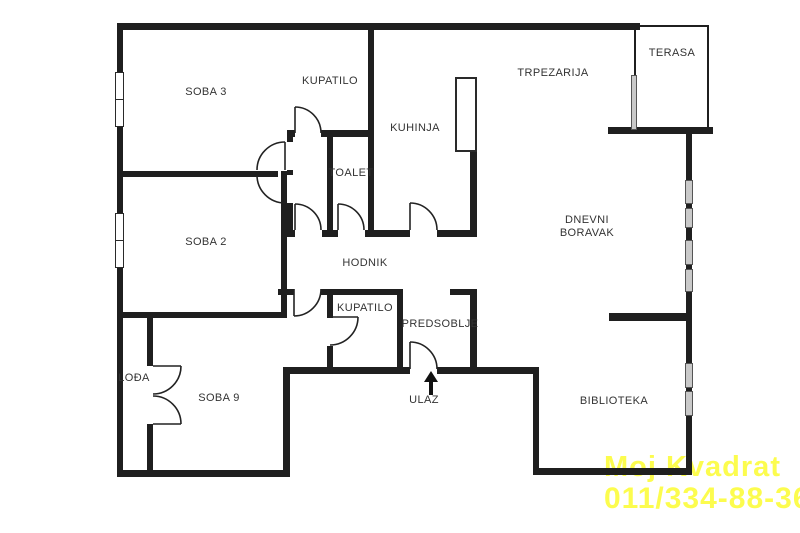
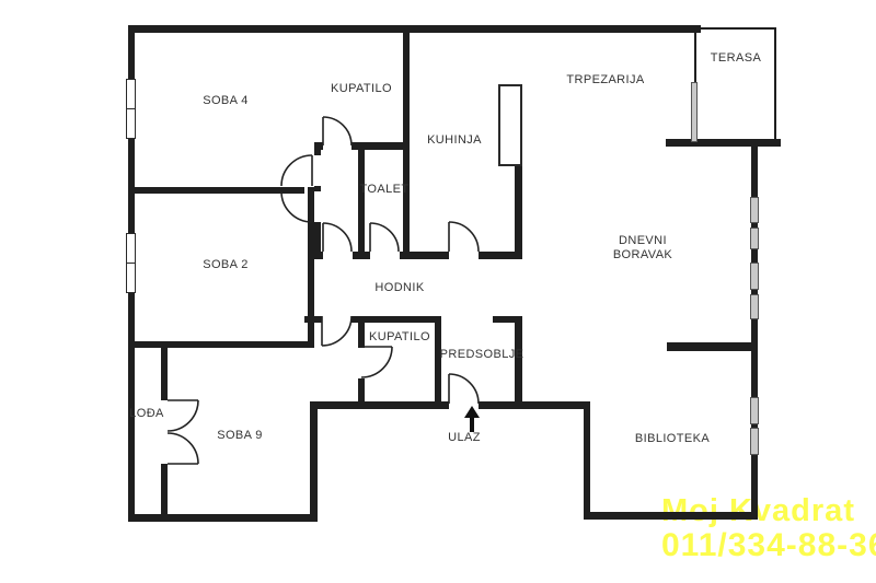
  Moj Kvadrat
  011/334-88-3
- SOBA 3
+ SOBA 4
  KUPATILO
  KUHINJA
  TRPEZARIJA
  TERASA
  TOALET
  DNEVNI
  BORAVAK
  SOBA 2
  HODNIK
  KUPATILO
  PREDSOBLJE
  LOĐA
  SOBA 9
  ULAZ
  BIBLIOTEKA
